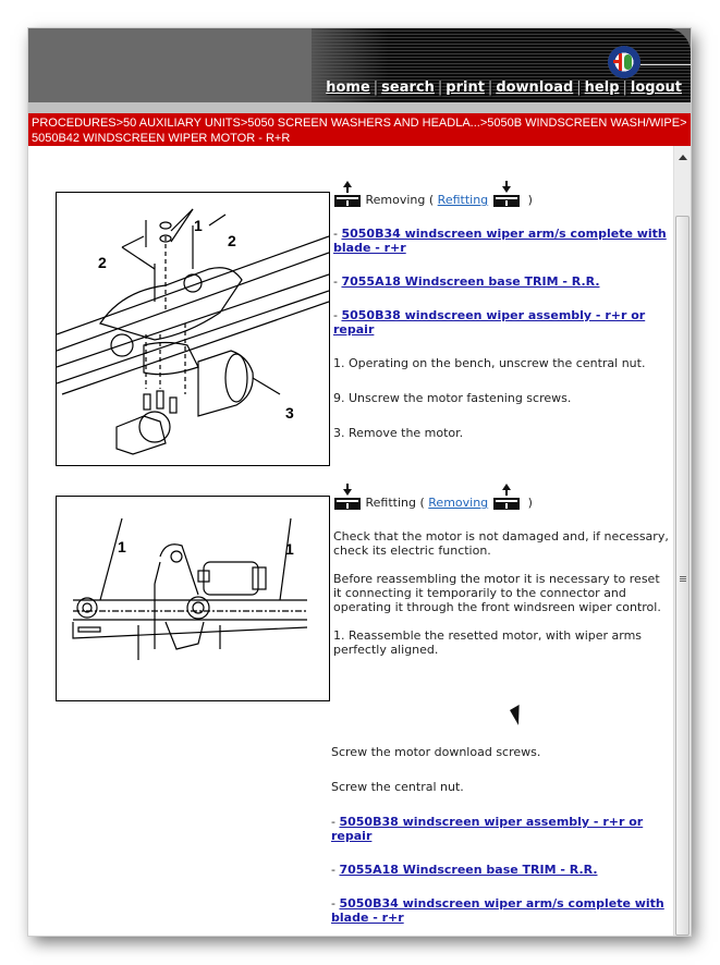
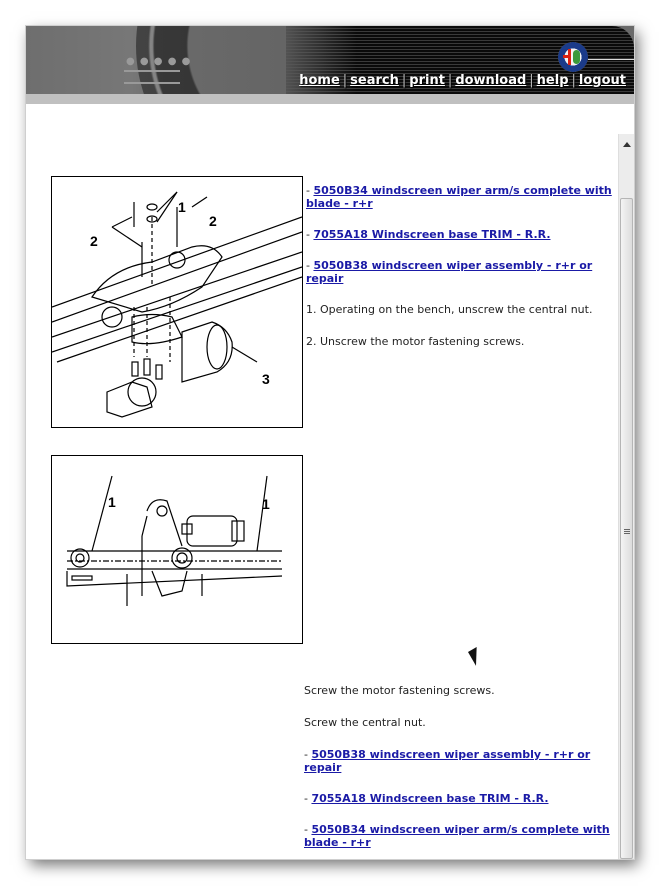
+ ● ● ● ● ●
  home | search | print | download | help | logout
- PROCEDURES>50 AUXILIARY UNITS>5050 SCREEN WASHERS AND HEADLA...>5050B WINDSCREEN WASH/WIPE>
- 5050B42 WINDSCREEN WIPER MOTOR - R+R
  1
  2
  2
  3
  1
  1
- Removing ( Refitting )
  - 5050B34 windscreen wiper arm/s complete with blade - r+r
  - 7055A18 Windscreen base TRIM - R.R.
  - 5050B38 windscreen wiper assembly - r+r or repair
  1. Operating on the bench, unscrew the central nut.
- 9. Unscrew the motor fastening screws.
+ 2. Unscrew the motor fastening screws.
- 3. Remove the motor.
- Refitting ( Removing )
- Check that the motor is not damaged and, if necessary, check its electric function.
- Before reassembling the motor it is necessary to reset it connecting it temporarily to the connector and operating it through the front windsreen wiper control.
- 1. Reassemble the resetted motor, with wiper arms perfectly aligned.
- Screw the motor download screws.
+ Screw the motor fastening screws.
  Screw the central nut.
  - 5050B38 windscreen wiper assembly - r+r or repair
  - 7055A18 Windscreen base TRIM - R.R.
  - 5050B34 windscreen wiper arm/s complete with blade - r+r
